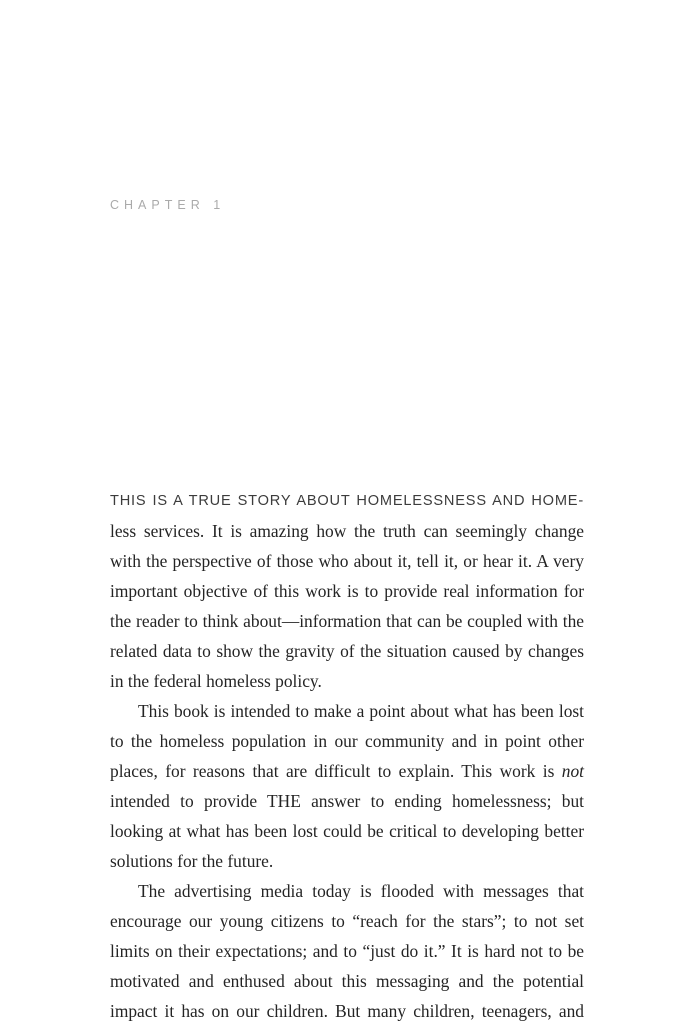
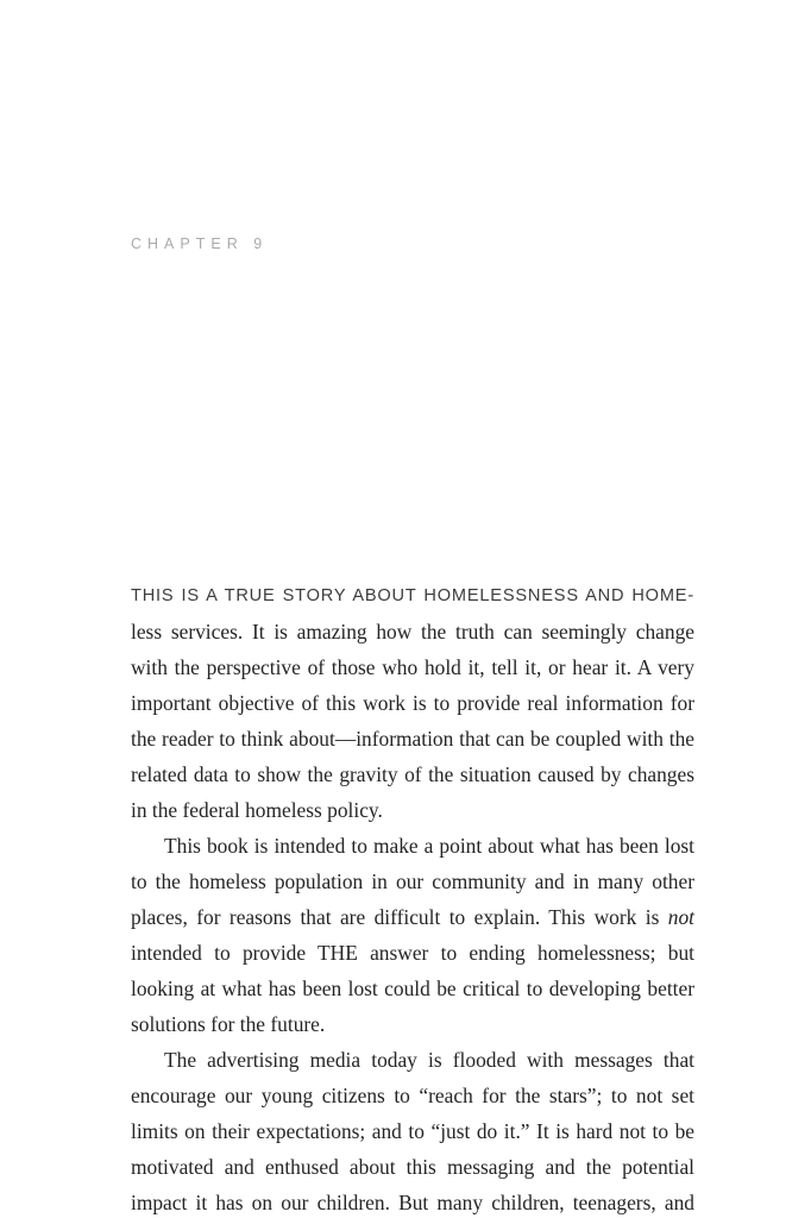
- CHAPTER 1
+ CHAPTER 9
- THIS IS A TRUE STORY ABOUT HOMELESSNESS AND HOME-less services. It is amazing how the truth can seemingly change with the perspective of those who about it, tell it, or hear it. A very important objective of this work is to provide real information for the reader to think about—information that can be coupled with the related data to show the gravity of the situation caused by changes in the federal homeless policy.
+ THIS IS A TRUE STORY ABOUT HOMELESSNESS AND HOME-less services. It is amazing how the truth can seemingly change with the perspective of those who hold it, tell it, or hear it. A very important objective of this work is to provide real information for the reader to think about—information that can be coupled with the related data to show the gravity of the situation caused by changes in the federal homeless policy.
- This book is intended to make a point about what has been lost to the homeless population in our community and in point other places, for reasons that are difficult to explain. This work is not intended to provide THE answer to ending homelessness; but looking at what has been lost could be critical to developing better solutions for the future.
+ This book is intended to make a point about what has been lost to the homeless population in our community and in many other places, for reasons that are difficult to explain. This work is not intended to provide THE answer to ending homelessness; but looking at what has been lost could be critical to developing better solutions for the future.
  The advertising media today is flooded with messages that encourage our young citizens to “reach for the stars”; to not set limits on their expectations; and to “just do it.” It is hard not to be motivated and enthused about this messaging and the potential impact it has on our children. But many children, teenagers, and
